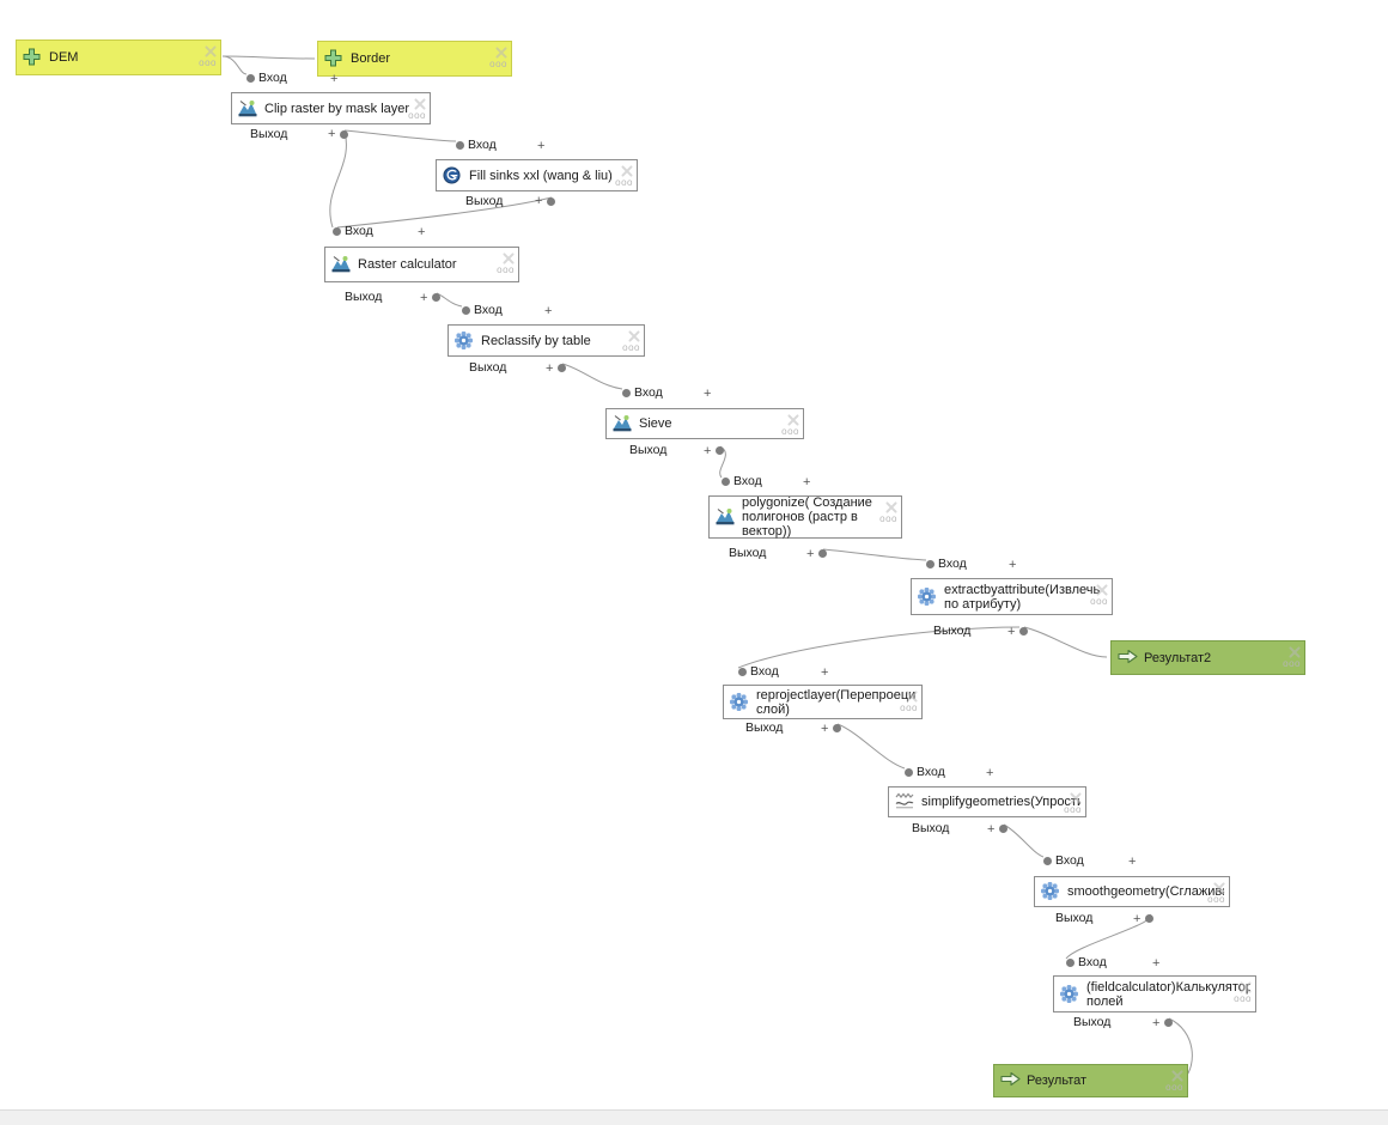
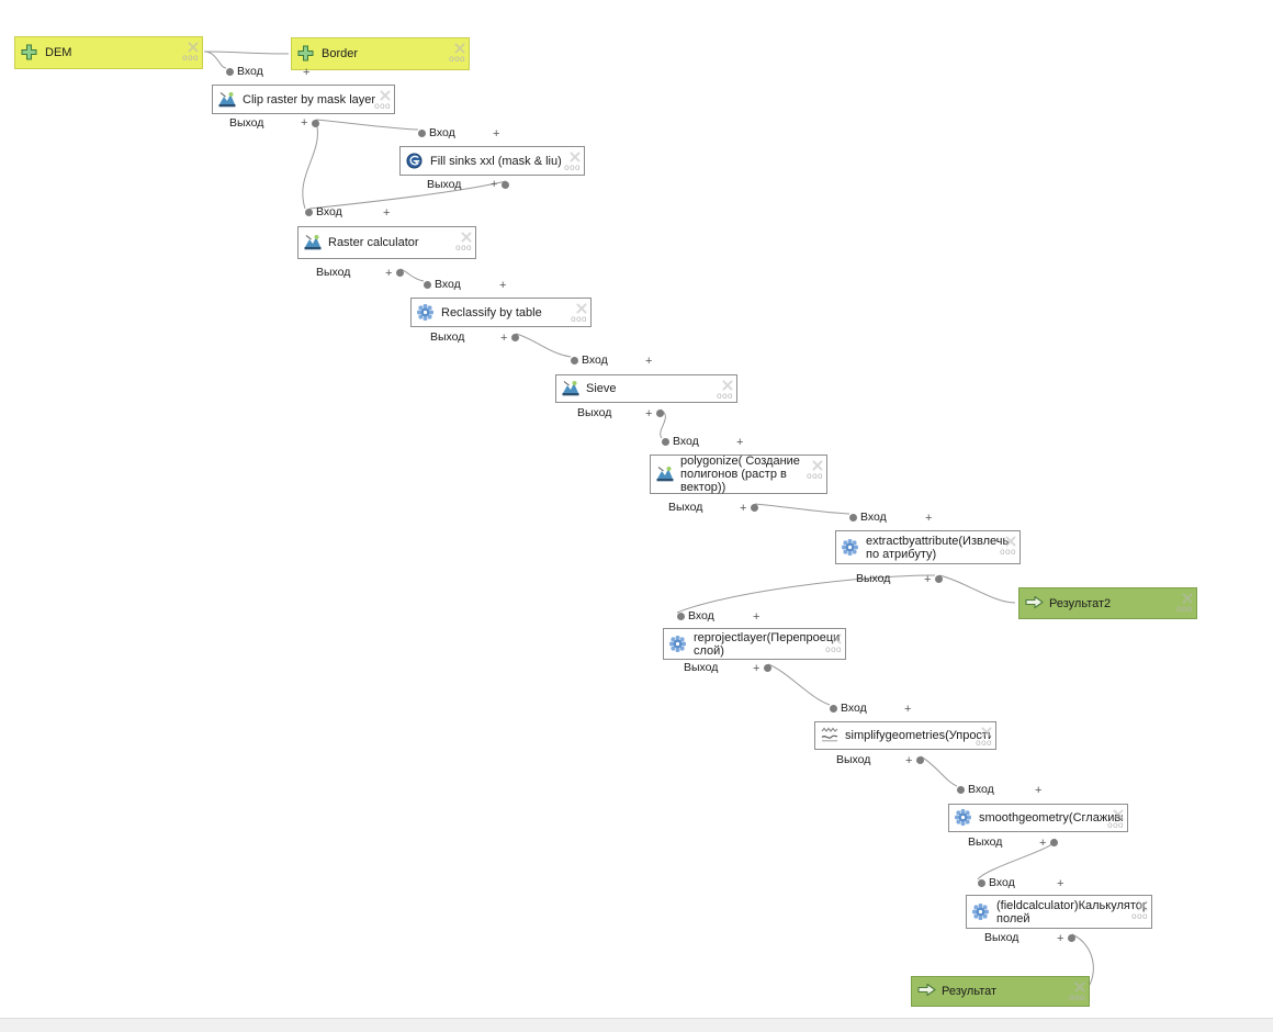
  DEM
  ooo
  Border
  ooo
  Clip raster by mask layer
  ooo
- Fill sinks xxl (wang & liu)
+ Fill sinks xxl (mask & liu)
  ooo
  Raster calculator
  ooo
  Reclassify by table
  ooo
  Sieve
  ooo
  polygonize( Создание
  полигонов (растр в
  вектор))
  ooo
  extractbyattribute(Извлечь
  по атрибуту)
  ooo
  Результат2
  ooo
  reprojectlayer(Перепроеци
  слой)
  ooo
  simplifygeometries(Упрост
  ooo
  smoothgeometry(Сглажив
  ooo
  (fieldcalculator)Калькулятор
  полей
  ooo
  Результат
  ooo
  Вход
  +
  Выход
  +
  Вход
  +
  Выход
  +
  Вход
  +
  Выход
  +
  Вход
  +
  Выход
  +
  Вход
  +
  Выход
  +
  Вход
  +
  Выход
  +
  Вход
  +
  Выход
  +
  Вход
  +
  Выход
  +
  Вход
  +
  Выход
  +
  Вход
  +
  Выход
  +
  Вход
  +
  Выход
  +
